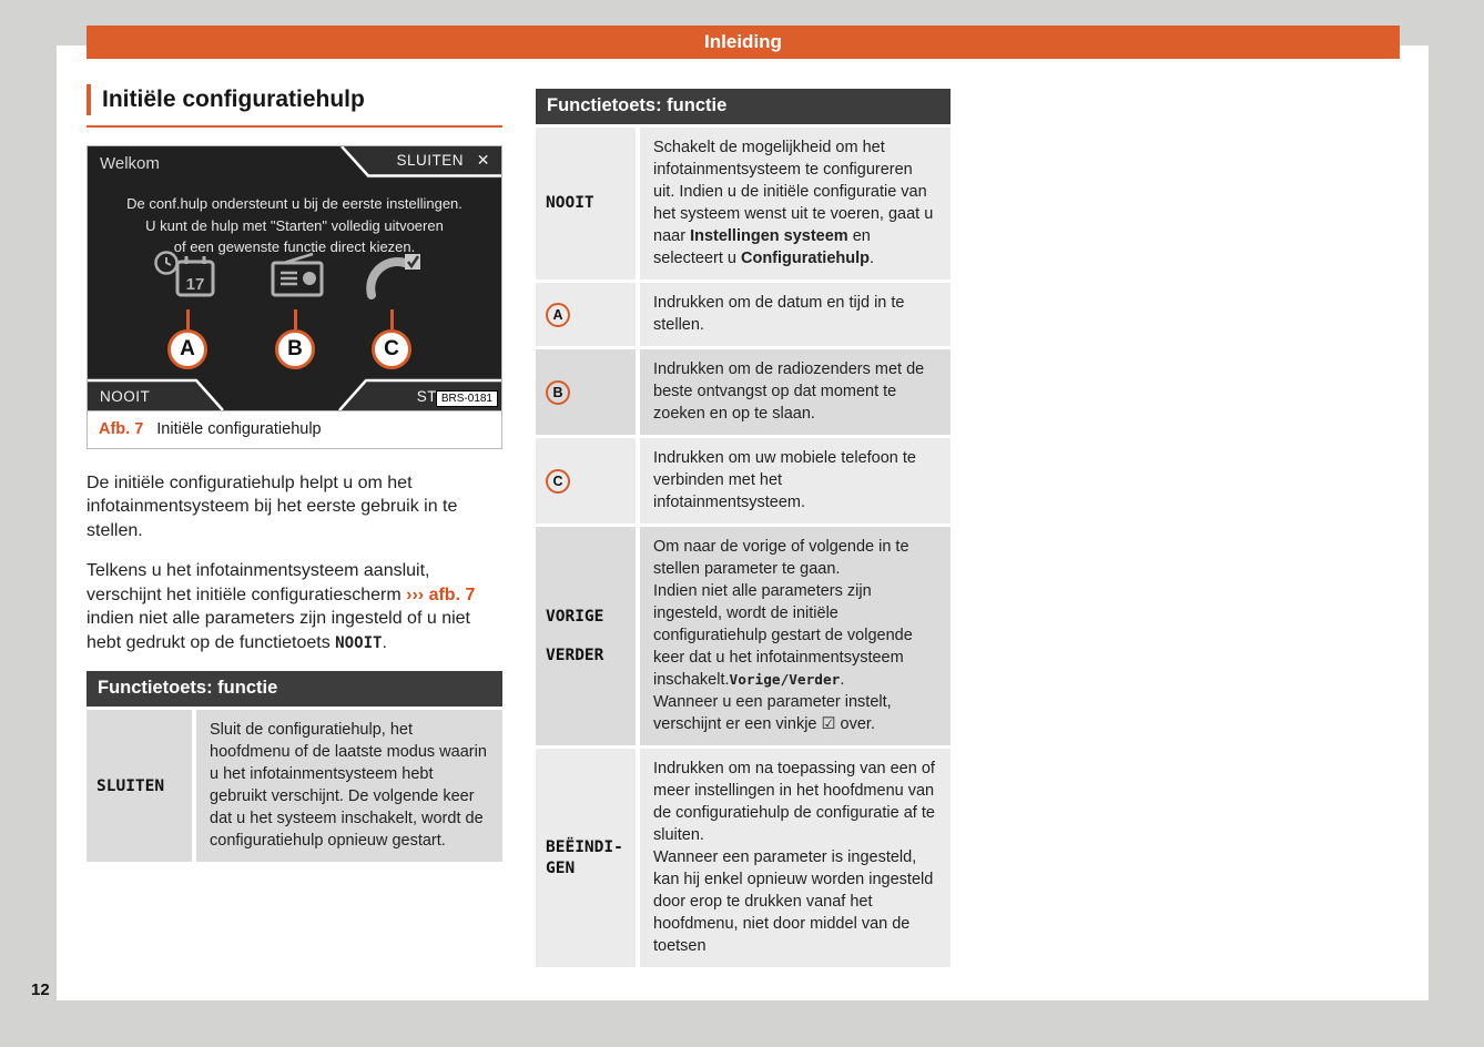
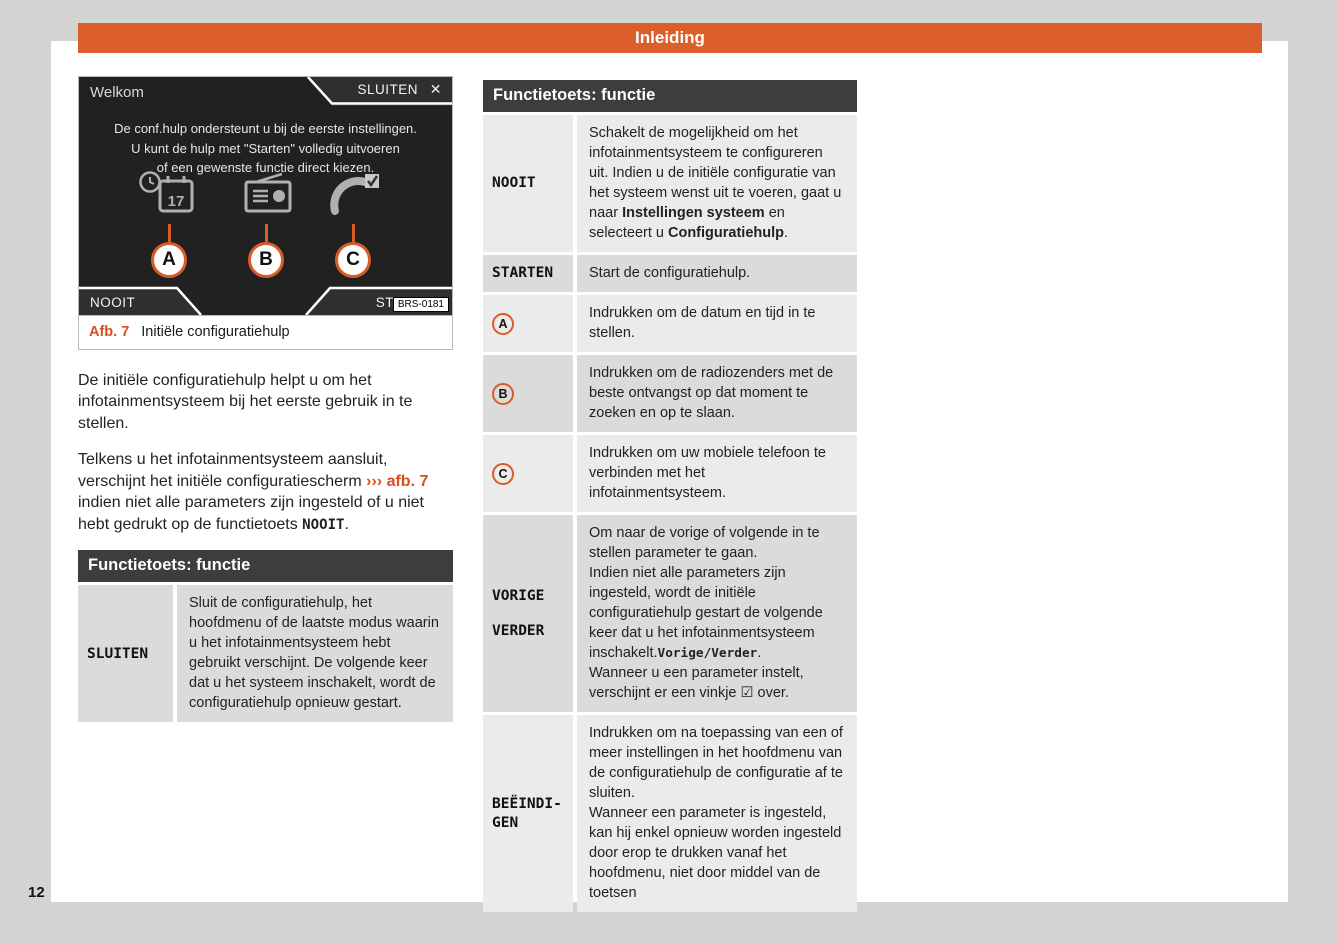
  Inleiding
- Initiële configuratiehulp
  Welkom
  SLUITEN
  ✕
  De conf.hulp ondersteunt u bij de eerste instellingen.
  U kunt de hulp met "Starten" volledig uitvoeren
  of een gewenste functie direct kiezen.
  17
  A
  B
  C
  NOOIT
  BRS-0181
  Afb. 7 Initiële configuratiehulp
  De initiële configuratiehulp helpt u om het infotainmentsysteem bij het eerste gebruik in te stellen.
  Telkens u het infotainmentsysteem aansluit, verschijnt het initiële configuratiescherm ››› afb. 7 indien niet alle parameters zijn ingesteld of u niet hebt gedrukt op de functietoets NOOIT.
  Functietoets: functie
  SLUITEN
  Sluit de configuratiehulp, het hoofdmenu of de laatste modus waarin u het infotainmentsysteem hebt gebruikt verschijnt. De volgende keer dat u het systeem inschakelt, wordt de configuratiehulp opnieuw gestart.
  Functietoets: functie
  NOOIT
  Schakelt de mogelijkheid om het infotainmentsysteem te configureren uit. Indien u de initiële configuratie van het systeem wenst uit te voeren, gaat u naar Instellingen systeem en selecteert u Configuratiehulp.
+ STARTEN
+ Start de configuratiehulp.
  A
  Indrukken om de datum en tijd in te stellen.
  B
  Indrukken om de radiozenders met de beste ontvangst op dat moment te zoeken en op te slaan.
  C
  Indrukken om uw mobiele telefoon te verbinden met het infotainmentsysteem.
  VORIGE
  VERDER
  Om naar de vorige of volgende in te stellen parameter te gaan.
  Indien niet alle parameters zijn ingesteld, wordt de initiële configuratiehulp gestart de volgende keer dat u het infotainmentsysteem inschakelt.Vorige/Verder.
  Wanneer u een parameter instelt, verschijnt er een vinkje ☑ over.
  BEËINDI-
  GEN
  Indrukken om na toepassing van een of meer instellingen in het hoofdmenu van de configuratiehulp de configuratie af te sluiten.
  Wanneer een parameter is ingesteld, kan hij enkel opnieuw worden ingesteld door erop te drukken vanaf het hoofdmenu, niet door middel van de toetsen
  12
